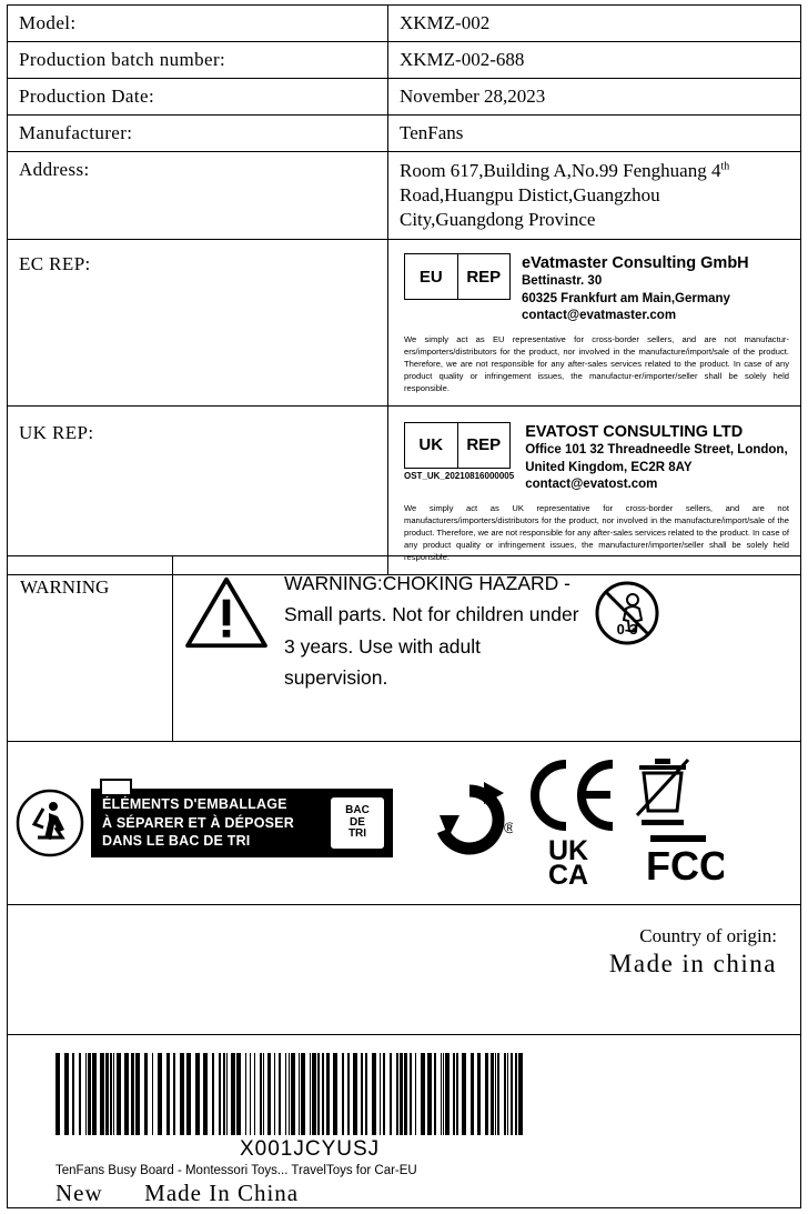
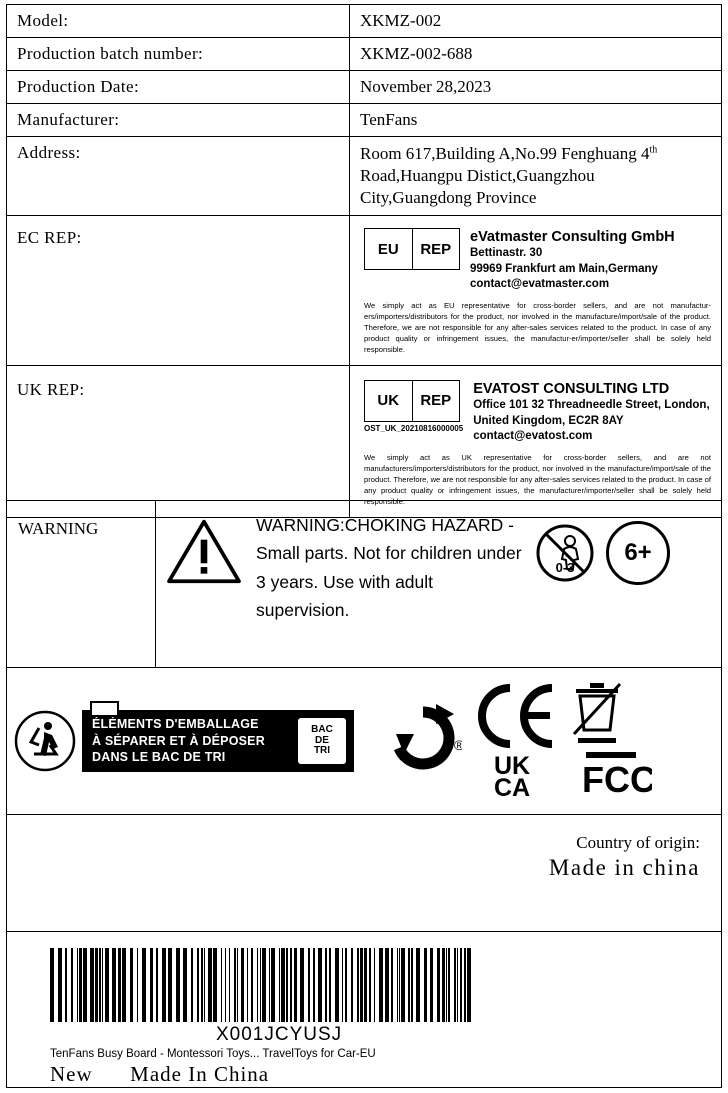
  Model:	XKMZ-002
  Production batch number:	XKMZ-002-688
  Production Date:	November 28,2023
  Manufacturer:	TenFans
  Address:	Room 617,Building A,No.99 Fenghuang 4th Road,Huangpu Distict,Guangzhou City,Guangdong Province
- EC REP:	EU REP eVatmaster Consulting GmbH Bettinastr. 30 60325 Frankfurt am Main,Germany contact@evatmaster.com We simply act as EU representative for cross-border sellers, and are not manufactur-ers/importers/distributors for the product, nor involved in the manufacture/import/sale of the product. Therefore, we are not responsible for any after-sales services related to the product. In case of any product quality or infringement issues, the manufactur-er/importer/seller shall be solely held responsible.
+ EC REP:	EU REP eVatmaster Consulting GmbH Bettinastr. 30 99969 Frankfurt am Main,Germany contact@evatmaster.com We simply act as EU representative for cross-border sellers, and are not manufactur-ers/importers/distributors for the product, nor involved in the manufacture/import/sale of the product. Therefore, we are not responsible for any after-sales services related to the product. In case of any product quality or infringement issues, the manufactur-er/importer/seller shall be solely held responsible.
  UK REP:	UK REP OST_UK_20210816000005 EVATOST CONSULTING LTD Office 101 32 Threadneedle Street, London, United Kingdom, EC2R 8AY contact@evatost.com We simply act as UK representative for cross-border sellers, and are not manufacturers/importers/distributors for the product, nor involved in the manufacture/import/sale of the product. Therefore, we are not responsible for any after-sales services related to the product. In case of any product quality or infringement issues, the manufacturer/importer/seller shall be solely held responsible.
  WARNING
  WARNING:CHOKING HAZARD - Small parts. Not for children under 3 years. Use with adult supervision.
  0-3
+ 6+
  FR
  ÉLÉMENTS D'EMBALLAGE
  À SÉPARER ET À DÉPOSER
  DANS LE BAC DE TRI
  BAC
  DE
  TRI
  ®
  UK
  CA
  FCC
  Country of origin:
  Made in china
  X001JCYUSJ
  TenFans Busy Board - Montessori Toys... TravelToys for Car-EU
  New Made In China
